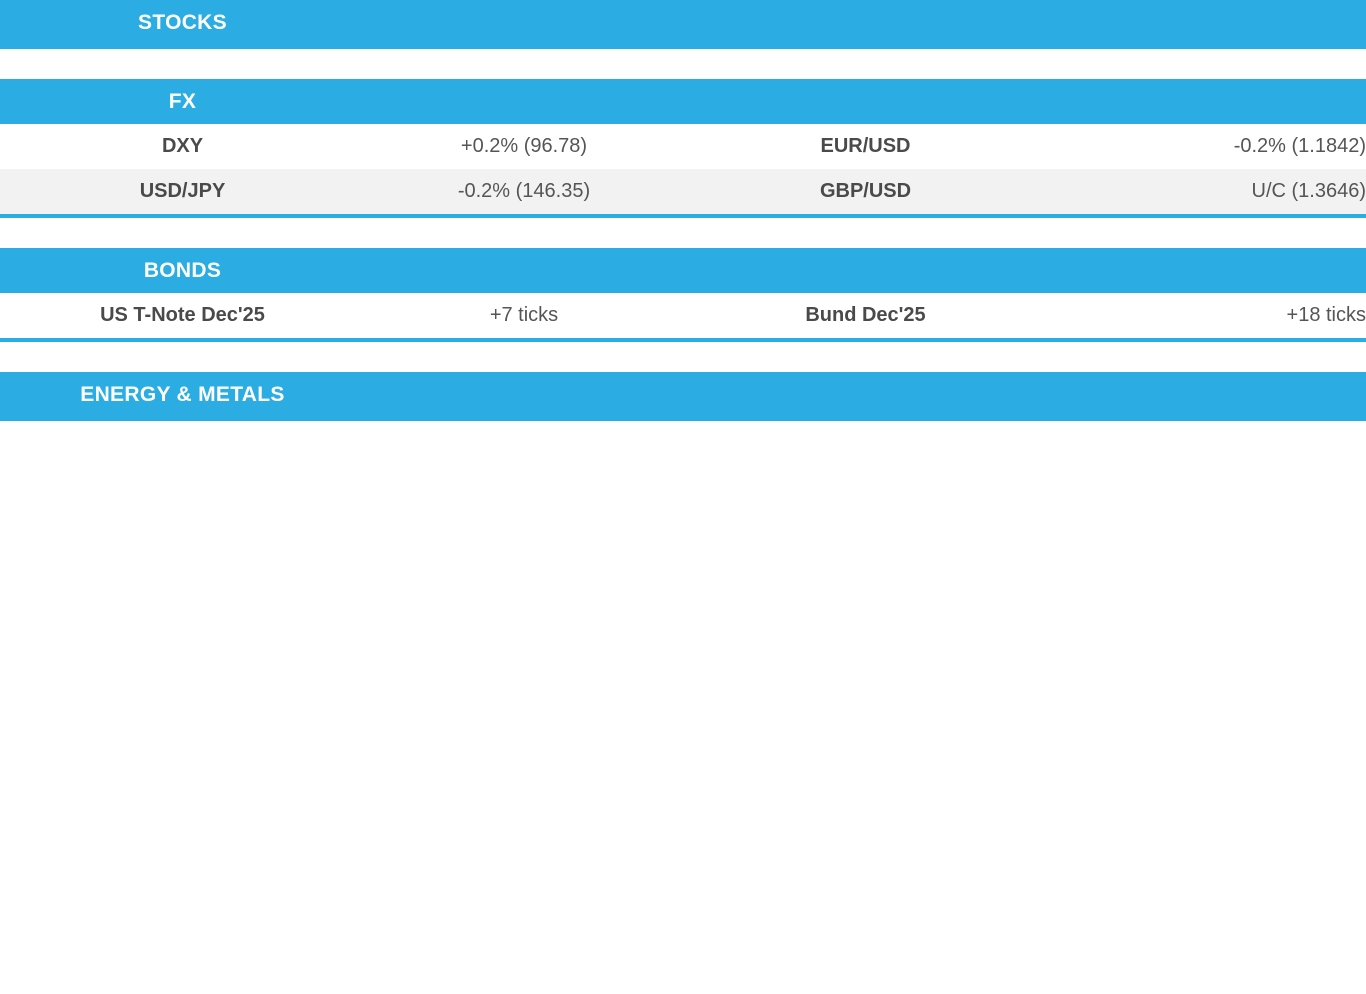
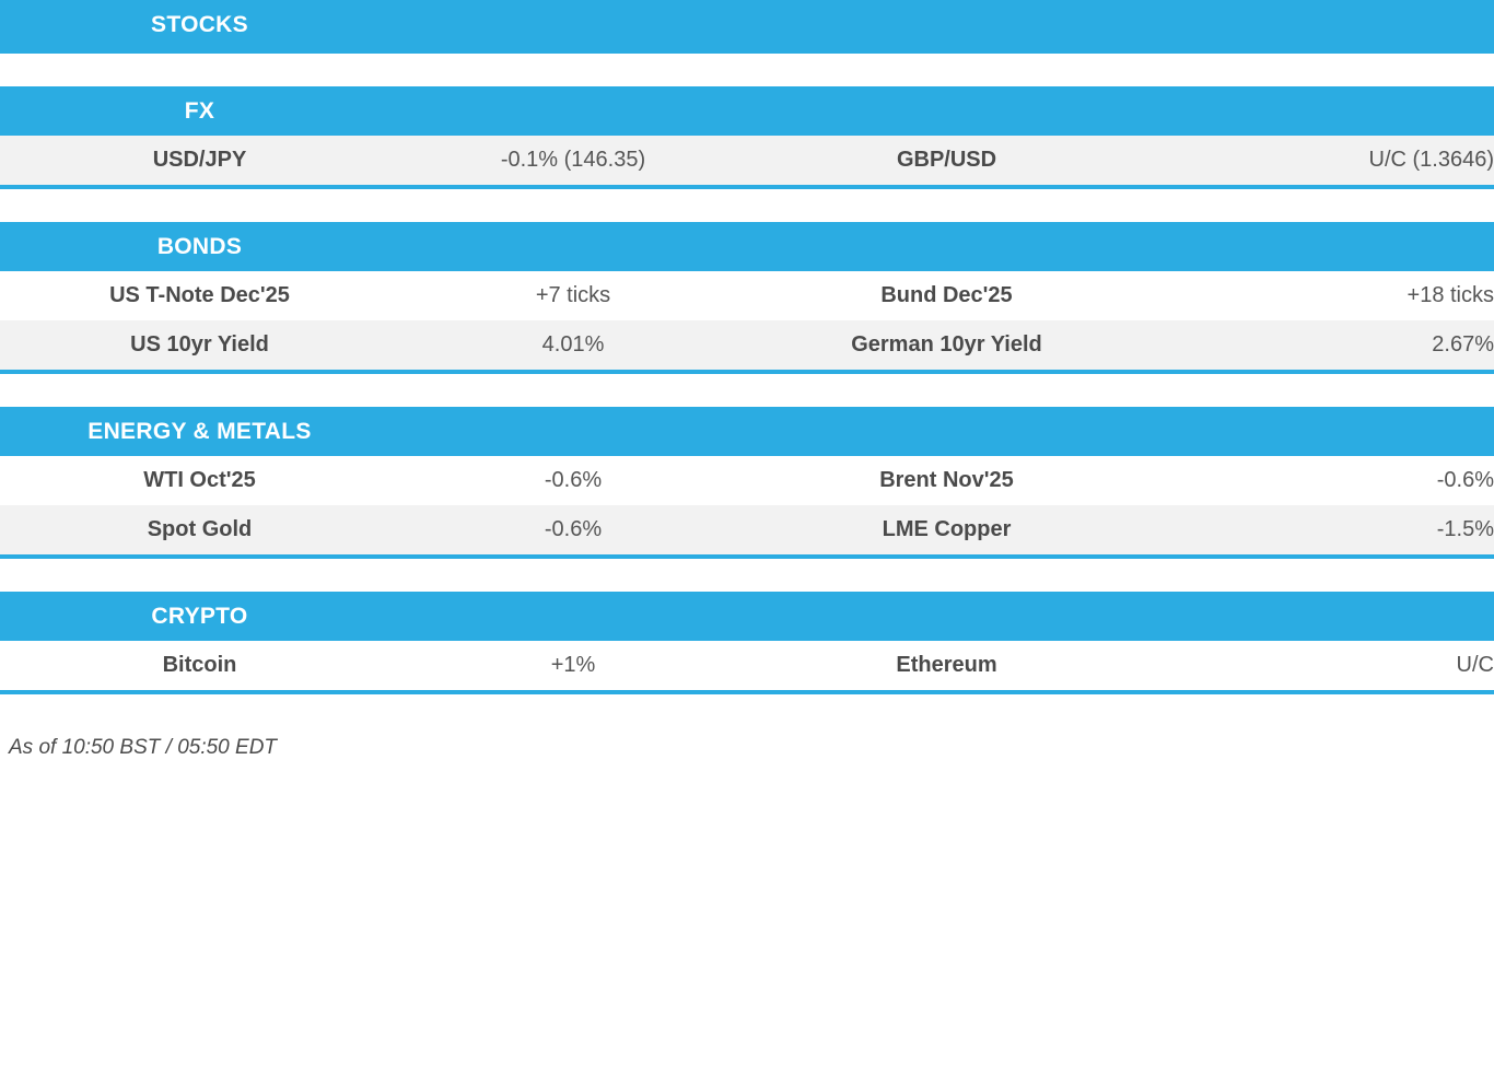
  STOCKS
  FX
- DXY	+0.2% (96.78)	EUR/USD	-0.2% (1.1842)
- USD/JPY	-0.2% (146.35)	GBP/USD	U/C (1.3646)
+ USD/JPY	-0.1% (146.35)	GBP/USD	U/C (1.3646)
  BONDS
  US T-Note Dec'25	+7 ticks	Bund Dec'25	+18 ticks
+ US 10yr Yield	4.01%	German 10yr Yield	2.67%
  ENERGY & METALS
+ WTI Oct'25	-0.6%	Brent Nov'25	-0.6%
+ Spot Gold	-0.6%	LME Copper	-1.5%
+ CRYPTO
+ Bitcoin	+1%	Ethereum	U/C
+ As of 10:50 BST / 05:50 EDT
